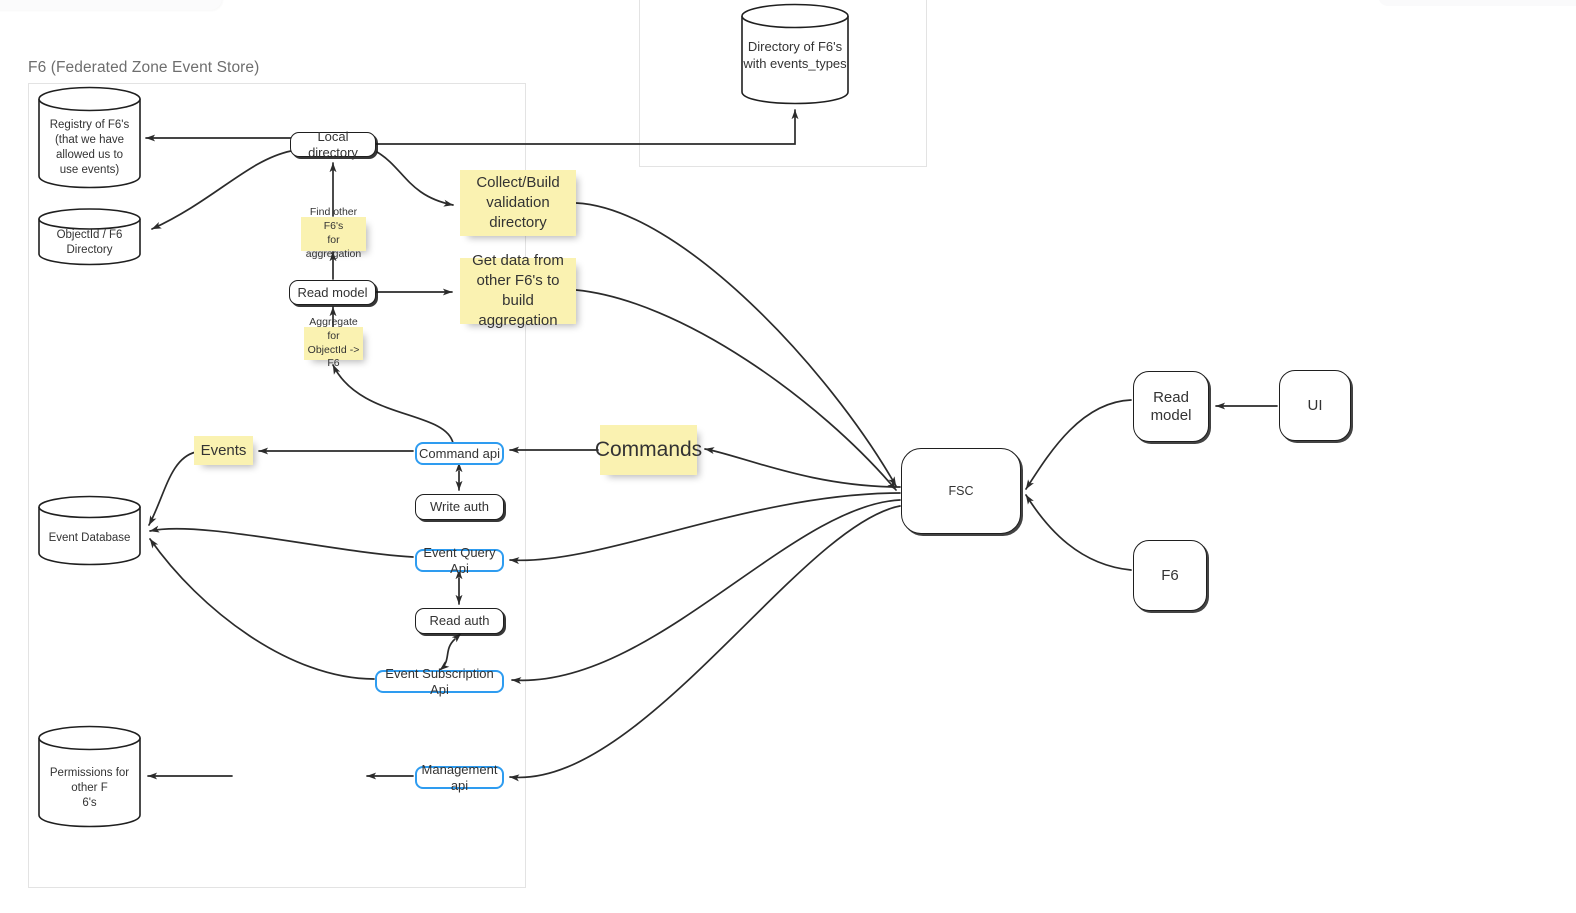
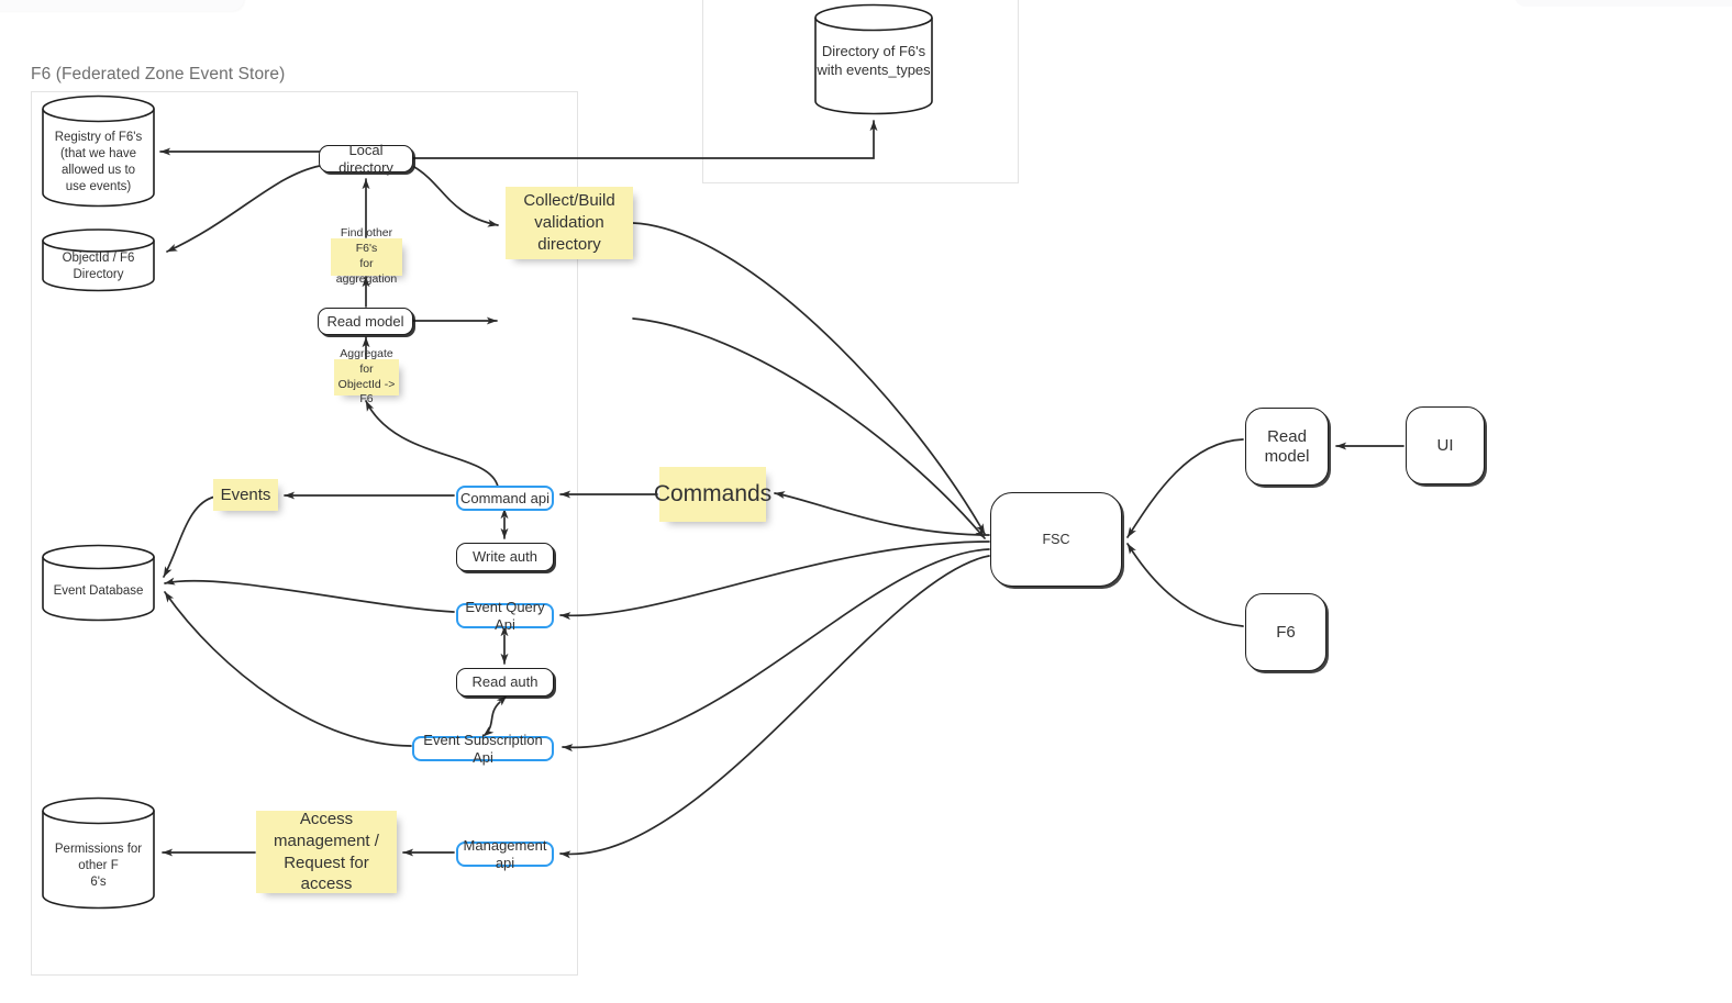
  F6 (Federated Zone Event Store)
  Registry of F6's
  (that we have
  allowed us to
  use events)
  ObjectId / F6
  Directory
  Event Database
  Permissions for
  other F
  6's
  Directory of F6's
  with events_types
  Find other F6's
  for aggregation
  Aggregate for
  ObjectId -> F6
  Collect/Build
  validation
  directory
- Get data from
- other F6's to build
- aggregation
  Events
  Commands
+ Access
+ management /
+ Request for access
  Local directory
  Read model
  Command api
  Write auth
  Event Query Api
  Read auth
  Event Subscription Api
  Management api
  FSC
  Read
  model
  UI
  F6
